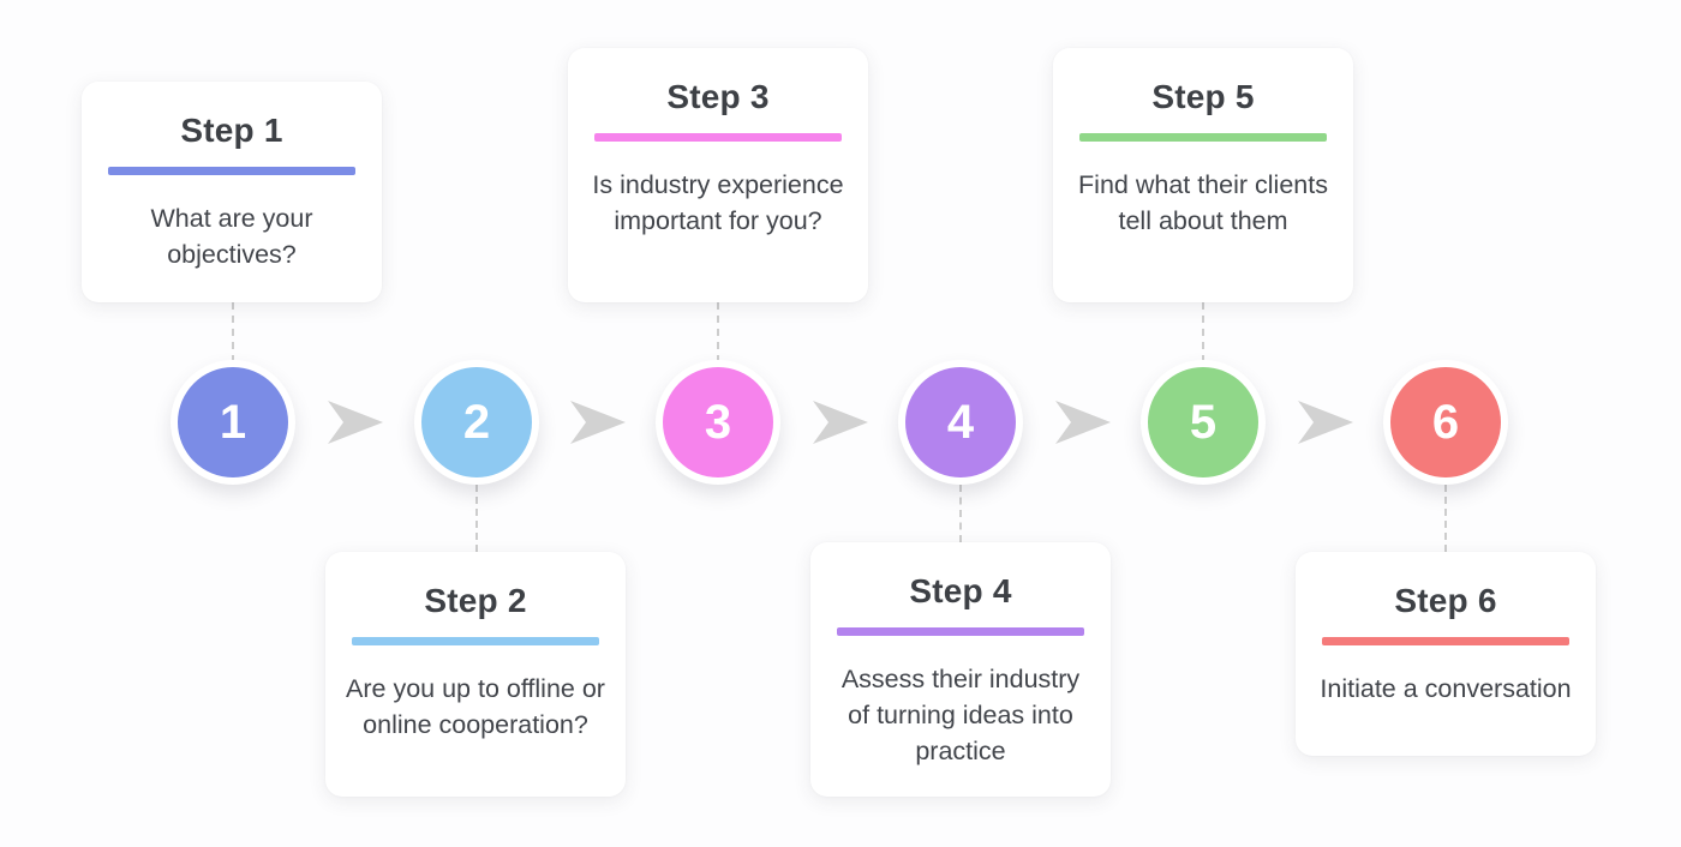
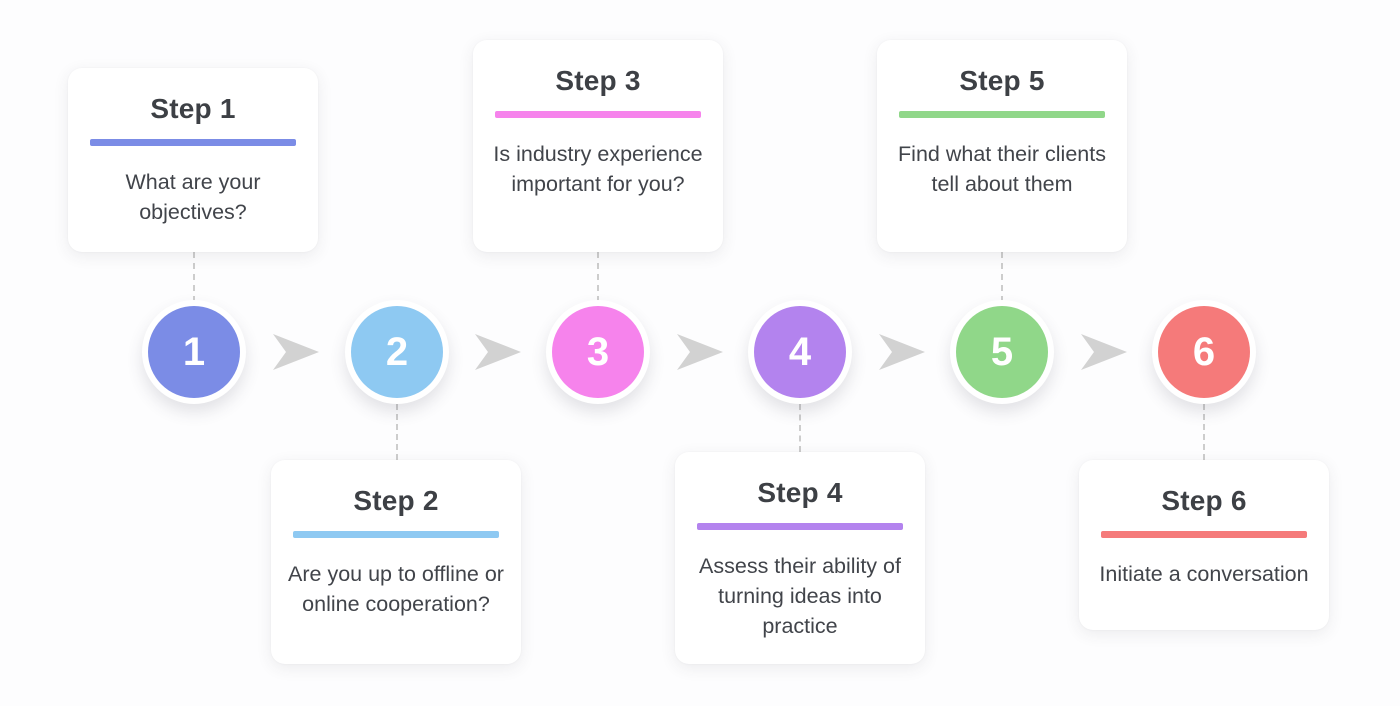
  Step 1
  What are your objectives?
  Step 2
  Are you up to offline or online cooperation?
  Step 3
  Is industry experience important for you?
  Step 4
- Assess their industry of turning ideas into practice
+ Assess their ability of turning ideas into practice
  Step 5
  Find what their clients tell about them
  Step 6
  Initiate a conversation
  1
  2
  3
  4
  5
  6
